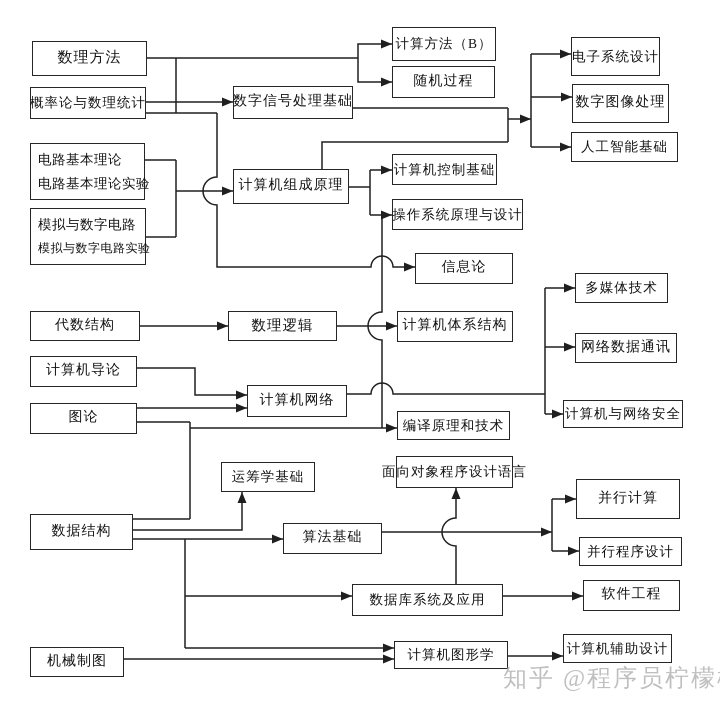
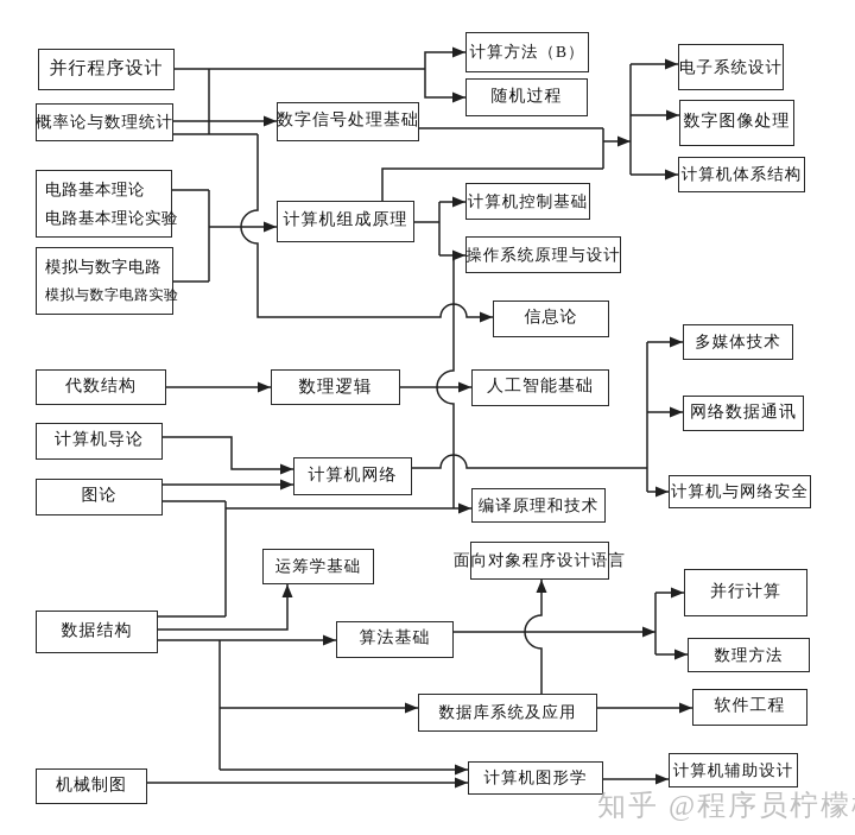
- 数理方法
+ 并行程序设计
  概率论与数理统计
  电路基本理论
  电路基本理论实验
  模拟与数字电路
  模拟与数字电路实验
  计算方法（B）
  随机过程
  数字信号处理基础
  计算机组成原理
  电子系统设计
  数字图像处理
- 人工智能基础
+ 计算机体系结构
  计算机控制基础
  操作系统原理与设计
  信息论
  代数结构
  数理逻辑
- 计算机体系结构
+ 人工智能基础
  多媒体技术
  网络数据通讯
  计算机导论
  图论
  计算机网络
  计算机与网络安全
  编译原理和技术
  运筹学基础
  面向对象程序设计语言
  数据结构
  算法基础
  并行计算
- 并行程序设计
+ 数理方法
  数据库系统及应用
  软件工程
  计算机图形学
  计算机辅助设计
  机械制图
  知乎 @程序员柠檬
